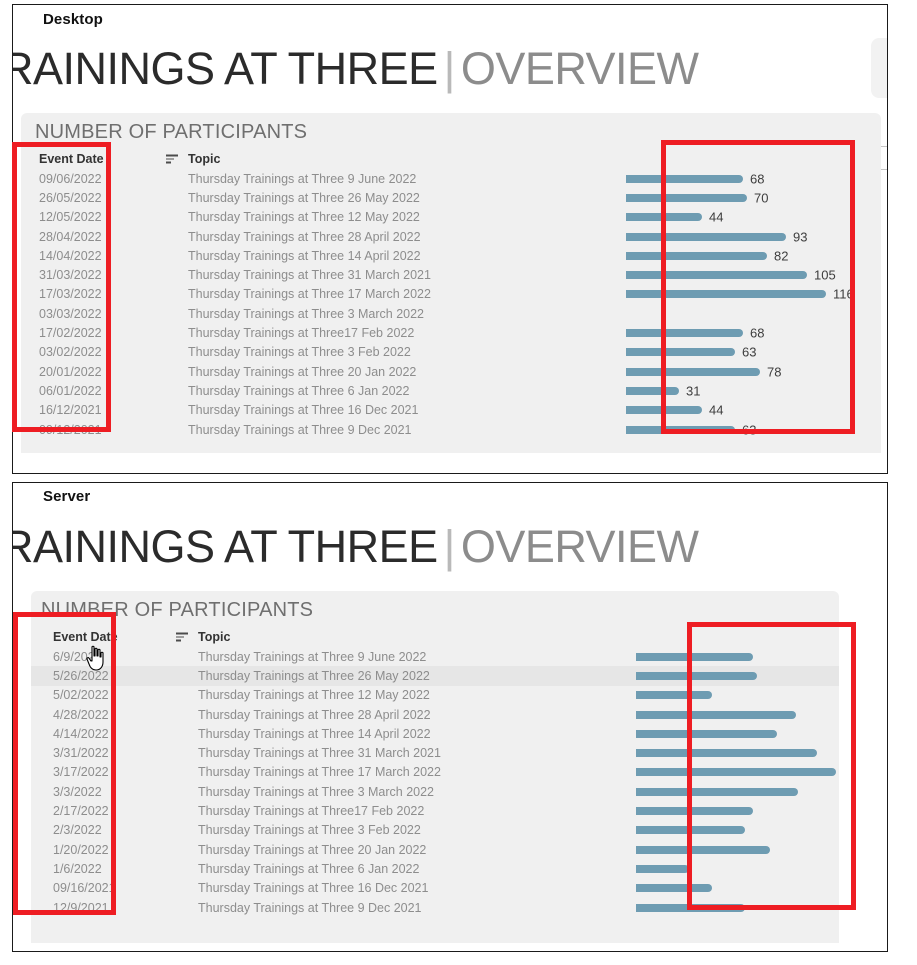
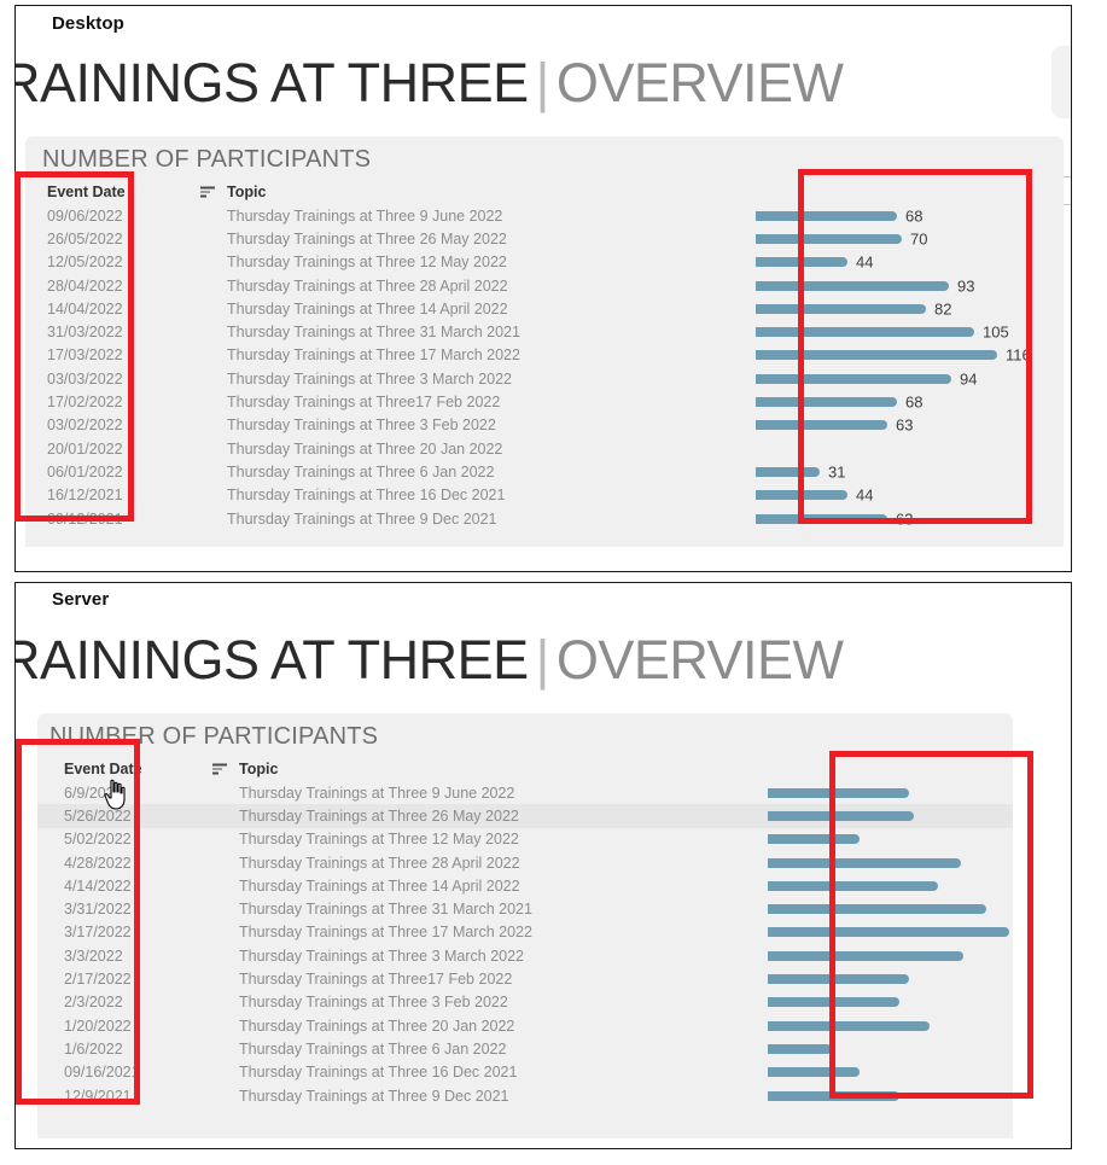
  Desktop
  RAININGS AT THREE|OVERVIEW
  NUMBER OF PARTICIPANTS
  Event Date
  Topic
  09/06/2022
  Thursday Trainings at Three 9 June 2022
  68
  26/05/2022
  Thursday Trainings at Three 26 May 2022
  70
  12/05/2022
  Thursday Trainings at Three 12 May 2022
  44
  28/04/2022
  Thursday Trainings at Three 28 April 2022
  93
  14/04/2022
  Thursday Trainings at Three 14 April 2022
  82
  31/03/2022
  Thursday Trainings at Three 31 March 2021
  105
  17/03/2022
  Thursday Trainings at Three 17 March 2022
  116
  03/03/2022
  Thursday Trainings at Three 3 March 2022
+ 94
  17/02/2022
  Thursday Trainings at Three17 Feb 2022
  68
  03/02/2022
  Thursday Trainings at Three 3 Feb 2022
  63
  20/01/2022
  Thursday Trainings at Three 20 Jan 2022
- 78
  06/01/2022
  Thursday Trainings at Three 6 Jan 2022
  31
  16/12/2021
  Thursday Trainings at Three 16 Dec 2021
  44
  09/12/2021
  Thursday Trainings at Three 9 Dec 2021
  63
  Server
  RAININGS AT THREE|OVERVIEW
  NUMBER OF PARTICIPANTS
  Event Date
  Topic
  6/9/202
  Thursday Trainings at Three 9 June 2022
  5/26/2022
  Thursday Trainings at Three 26 May 2022
  5/02/2022
  Thursday Trainings at Three 12 May 2022
  4/28/2022
  Thursday Trainings at Three 28 April 2022
  4/14/2022
  Thursday Trainings at Three 14 April 2022
  3/31/2022
  Thursday Trainings at Three 31 March 2021
  3/17/2022
  Thursday Trainings at Three 17 March 2022
  3/3/2022
  Thursday Trainings at Three 3 March 2022
  2/17/2022
  Thursday Trainings at Three17 Feb 2022
  2/3/2022
  Thursday Trainings at Three 3 Feb 2022
  1/20/2022
  Thursday Trainings at Three 20 Jan 2022
  1/6/2022
  Thursday Trainings at Three 6 Jan 2022
  09/16/2021
  Thursday Trainings at Three 16 Dec 2021
  12/9/2021
  Thursday Trainings at Three 9 Dec 2021
